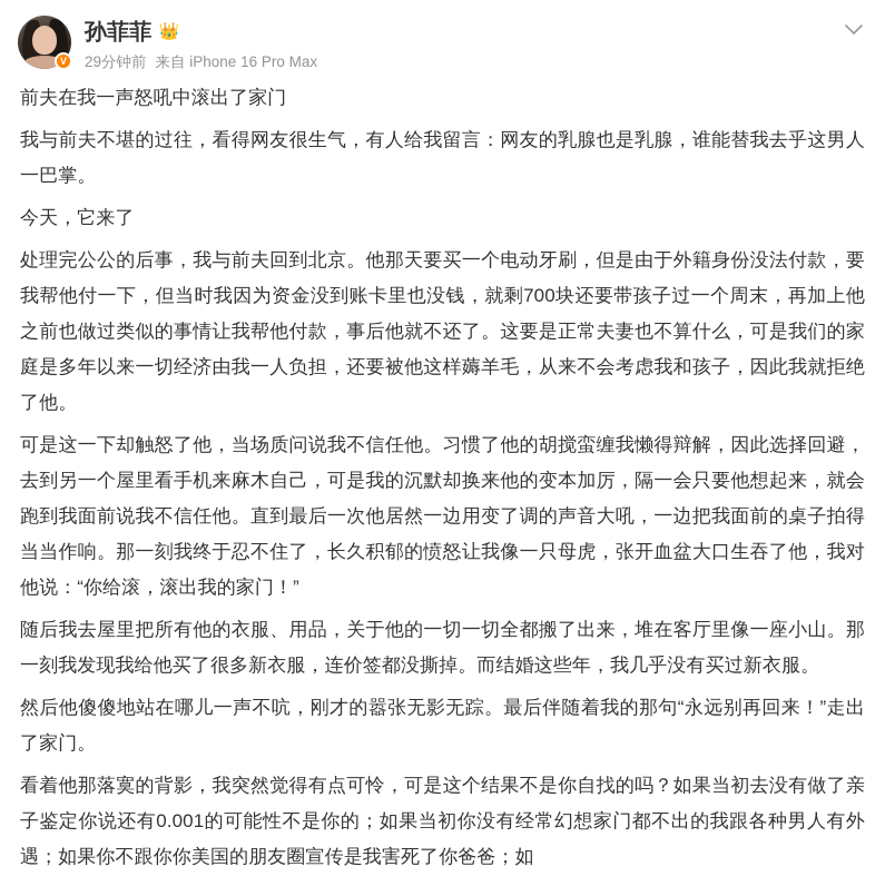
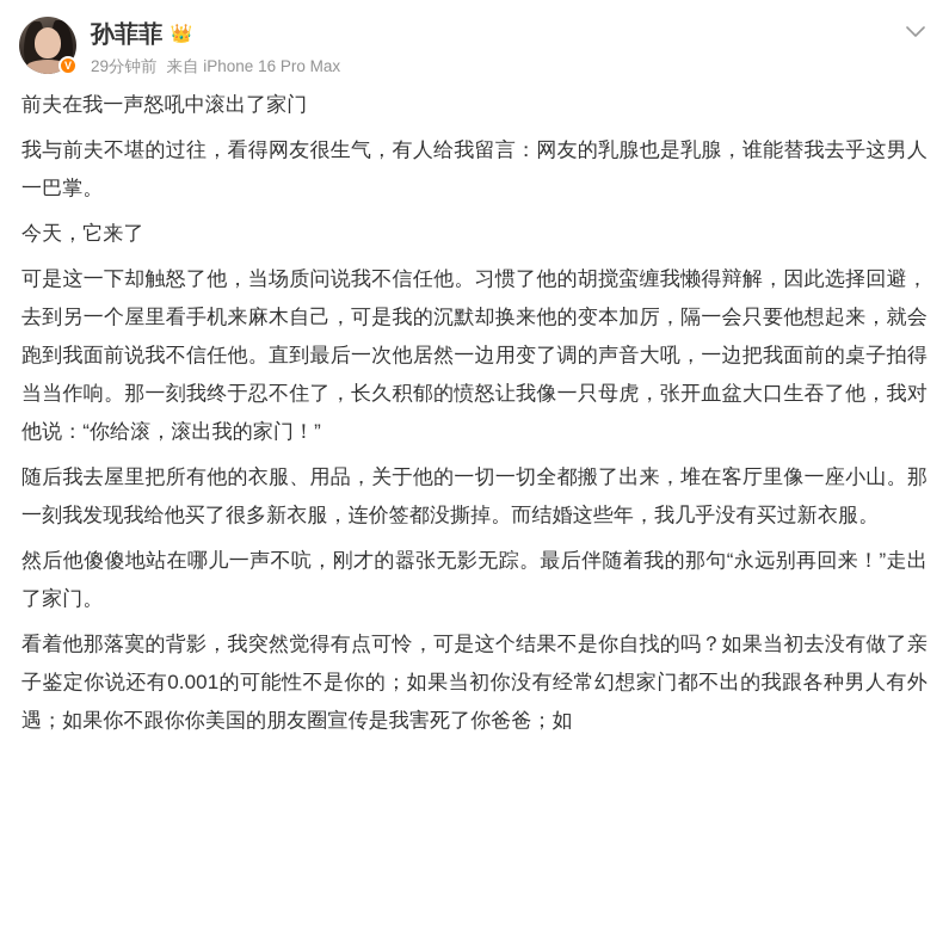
  V
  孙菲菲
  👑
  29分钟前
  来自 iPhone 16 Pro Max
  前夫在我一声怒吼中滚出了家门
  我与前夫不堪的过往，看得网友很生气，有人给我留言：网友的乳腺也是乳腺，谁能替我去乎这男人一巴掌。
  今天，它来了
- 处理完公公的后事，我与前夫回到北京。他那天要买一个电动牙刷，但是由于外籍身份没法付款，要我帮他付一下，但当时我因为资金没到账卡里也没钱，就剩700块还要带孩子过一个周末，再加上他之前也做过类似的事情让我帮他付款，事后他就不还了。这要是正常夫妻也不算什么，可是我们的家庭是多年以来一切经济由我一人负担，还要被他这样薅羊毛，从来不会考虑我和孩子，因此我就拒绝了他。
  可是这一下却触怒了他，当场质问说我不信任他。习惯了他的胡搅蛮缠我懒得辩解，因此选择回避，去到另一个屋里看手机来麻木自己，可是我的沉默却换来他的变本加厉，隔一会只要他想起来，就会跑到我面前说我不信任他。直到最后一次他居然一边用变了调的声音大吼，一边把我面前的桌子拍得当当作响。那一刻我终于忍不住了，长久积郁的愤怒让我像一只母虎，张开血盆大口生吞了他，我对他说：“你给滚，滚出我的家门！”
  随后我去屋里把所有他的衣服、用品，关于他的一切一切全都搬了出来，堆在客厅里像一座小山。那一刻我发现我给他买了很多新衣服，连价签都没撕掉。而结婚这些年，我几乎没有买过新衣服。
  然后他傻傻地站在哪儿一声不吭，刚才的嚣张无影无踪。最后伴随着我的那句“永远别再回来！”走出了家门。
  看着他那落寞的背影，我突然觉得有点可怜，可是这个结果不是你自找的吗？如果当初去没有做了亲子鉴定你说还有0.001的可能性不是你的；如果当初你没有经常幻想家门都不出的我跟各种男人有外遇；如果你不跟你你美国的朋友圈宣传是我害死了你爸爸；如
